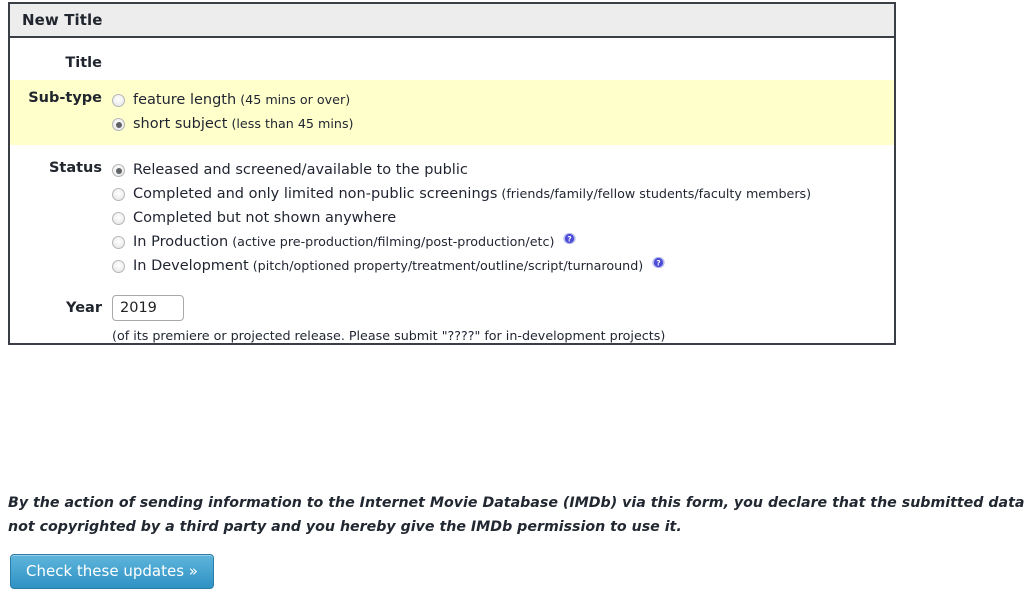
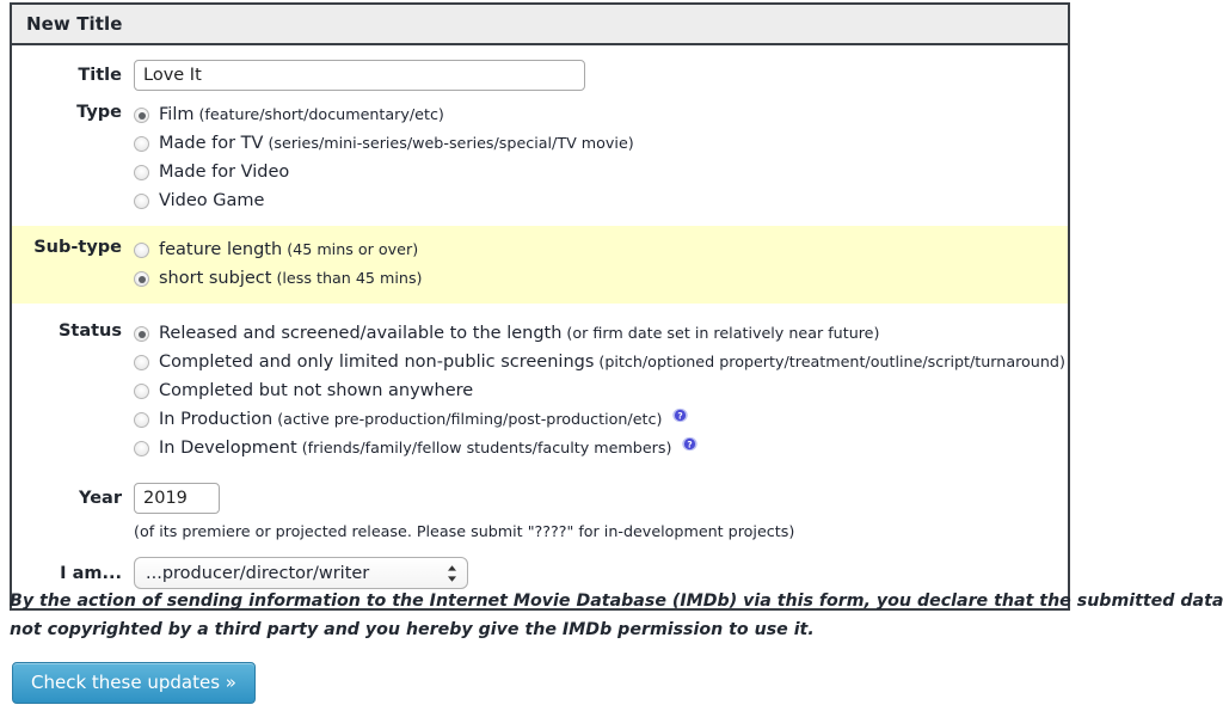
  New Title
  Title
+ Love It
+ Type
+ Film
+ (feature/short/documentary/etc)
+ Made for TV
+ (series/mini-series/web-series/special/TV movie)
+ Made for Video
+ Video Game
  Sub-type
  feature length
  (45 mins or over)
  short subject
  (less than 45 mins)
  Status
- Released and screened/available to the public
+ Released and screened/available to the length
+ (or firm date set in relatively near future)
  Completed and only limited non-public screenings
- (friends/family/fellow students/faculty members)
+ (pitch/optioned property/treatment/outline/script/turnaround)
  Completed but not shown anywhere
  In Production
  (active pre-production/filming/post-production/etc)
  ?
  In Development
- (pitch/optioned property/treatment/outline/script/turnaround)
+ (friends/family/fellow students/faculty members)
  ?
  Year
  2019
  (of its premiere or projected release. Please submit "????" for in-development projects)
+ I am...
+ ...producer/director/writer
  By the action of sending information to the Internet Movie Database (IMDb) via this form, you declare that the submitted data
  not copyrighted by a third party and you hereby give the IMDb permission to use it.
  Check these updates »
